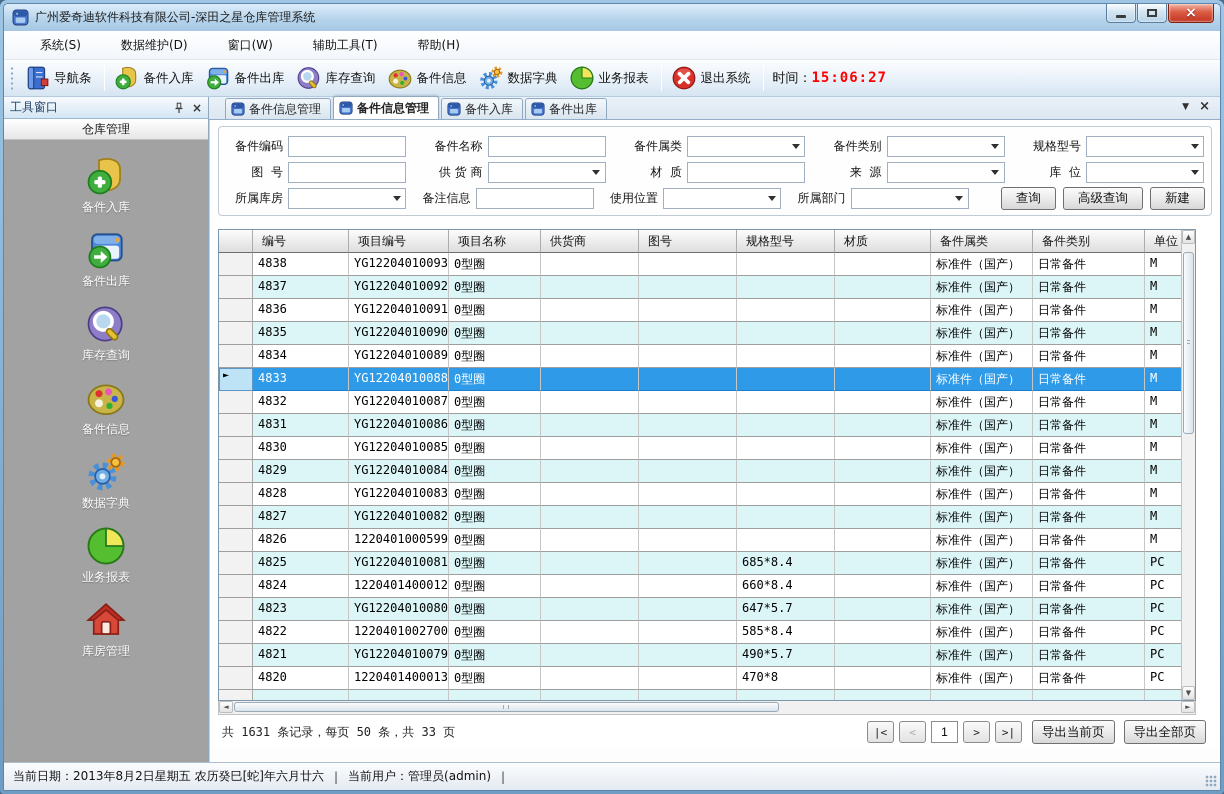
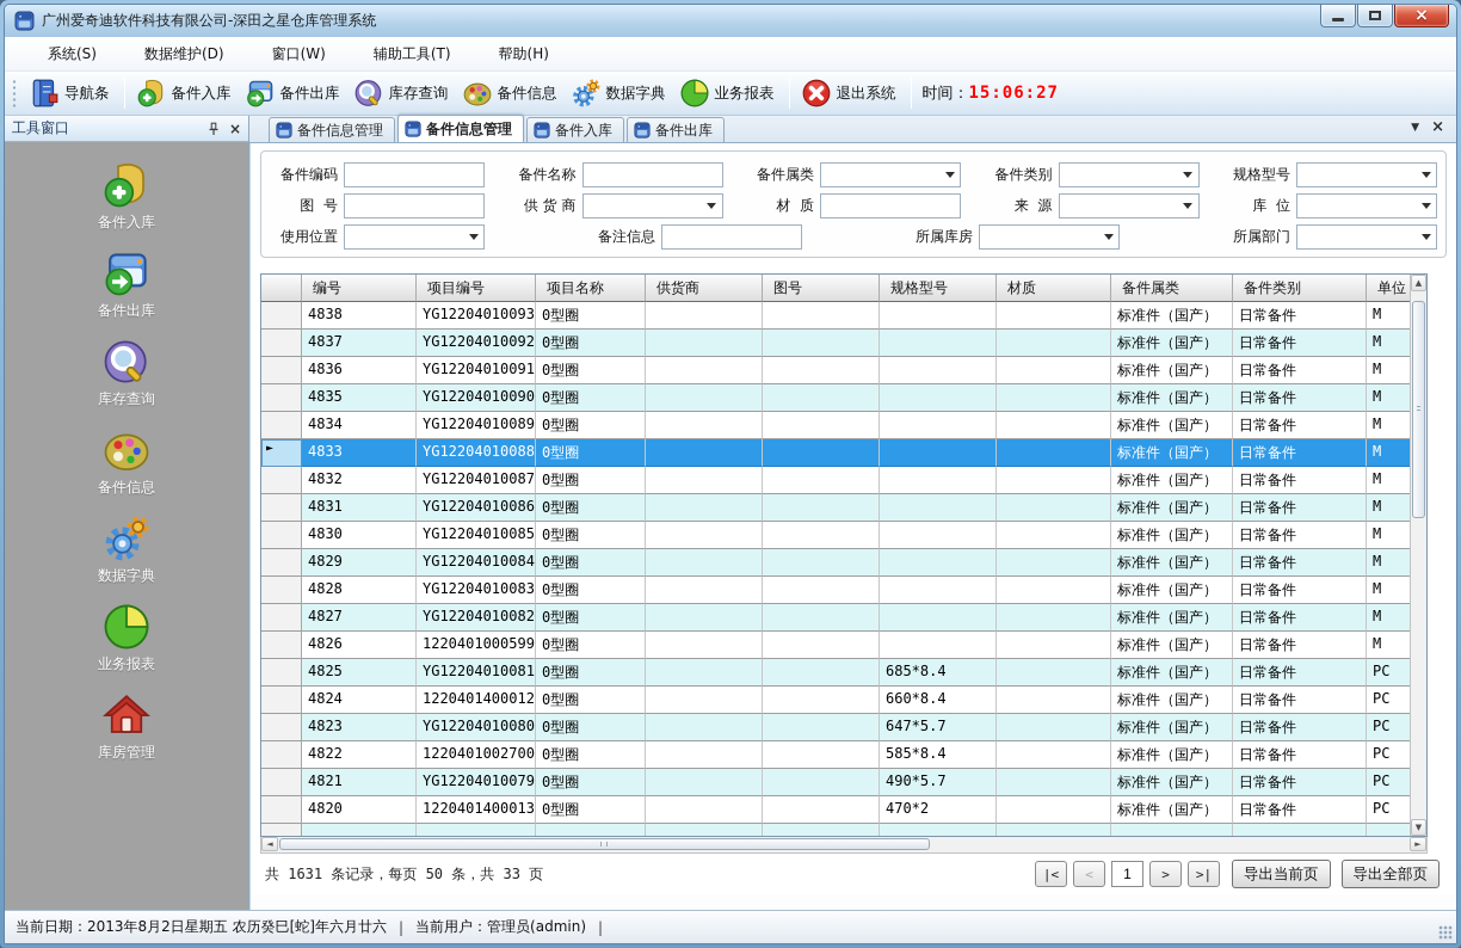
  广州爱奇迪软件科技有限公司-深田之星仓库管理系统
  ×
  系统(S)
  数据维护(D)
  窗口(W)
  辅助工具(T)
  帮助(H)
  导航条
  备件入库
  备件出库
  库存查询
  备件信息
  数据字典
  业务报表
  退出系统
  时间：
  15:06:27
  工具窗口
  ×
- 仓库管理
  备件入库
  备件出库
  库存查询
  备件信息
  数据字典
  业务报表
  库房管理
  备件信息管理
  备件信息管理
  备件入库
  备件出库
  ▼
  ×
  备件编码
  备件名称
  备件属类
  备件类别
  规格型号
  图 号
  供 货 商
  材 质
  来 源
  库 位
- 所属库房
+ 使用位置
  备注信息
- 使用位置
+ 所属库房
  所属部门
- 查询
- 高级查询
- 新建
  编号
  项目编号
  项目名称
  供货商
  图号
  规格型号
  材质
  备件属类
  备件类别
  单位
  4838
  YG12204010093
  0型圈
  标准件（国产）
  日常备件
  M
  4837
  YG12204010092
  0型圈
  标准件（国产）
  日常备件
  M
  4836
  YG12204010091
  0型圈
  标准件（国产）
  日常备件
  M
  4835
  YG12204010090
  0型圈
  标准件（国产）
  日常备件
  M
  4834
  YG12204010089
  0型圈
  标准件（国产）
  日常备件
  M
  ►
  4833
  YG12204010088
  0型圈
  标准件（国产）
  日常备件
  M
  4832
  YG12204010087
  0型圈
  标准件（国产）
  日常备件
  M
  4831
  YG12204010086
  0型圈
  标准件（国产）
  日常备件
  M
  4830
  YG12204010085
  0型圈
  标准件（国产）
  日常备件
  M
  4829
  YG12204010084
  0型圈
  标准件（国产）
  日常备件
  M
  4828
  YG12204010083
  0型圈
  标准件（国产）
  日常备件
  M
  4827
  YG12204010082
  0型圈
  标准件（国产）
  日常备件
  M
  4826
  1220401000599
  0型圈
  标准件（国产）
  日常备件
  M
  4825
  YG12204010081
  0型圈
  685*8.4
  标准件（国产）
  日常备件
  PC
  4824
  1220401400012
  0型圈
  660*8.4
  标准件（国产）
  日常备件
  PC
  4823
  YG12204010080
  0型圈
  647*5.7
  标准件（国产）
  日常备件
  PC
  4822
  1220401002700
  0型圈
  585*8.4
  标准件（国产）
  日常备件
  PC
  4821
  YG12204010079
  0型圈
  490*5.7
  标准件（国产）
  日常备件
  PC
  4820
  1220401400013
  0型圈
- 470*8
+ 470*2
  标准件（国产）
  日常备件
  PC
  ▲
  ▼
  ◄
  ►
  共 1631 条记录，每页 50 条，共 33 页
  |<
  <
  1
  >
  >|
  导出当前页
  导出全部页
  当前日期：2013年8月2日星期五 农历癸巳[蛇]年六月廿六
  |
  当前用户：管理员(admin)
  |
